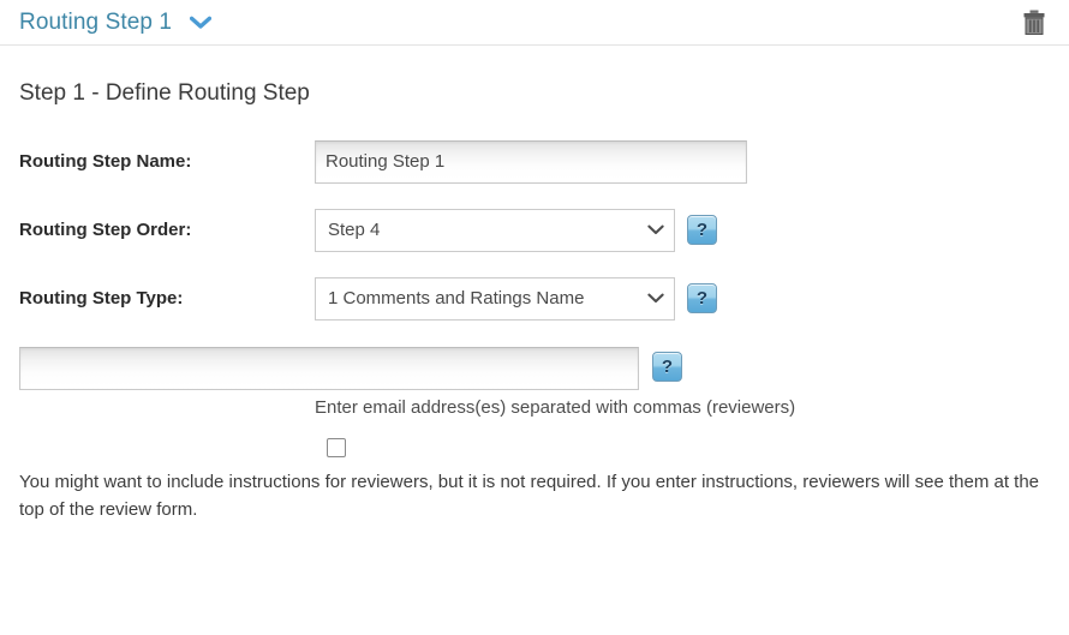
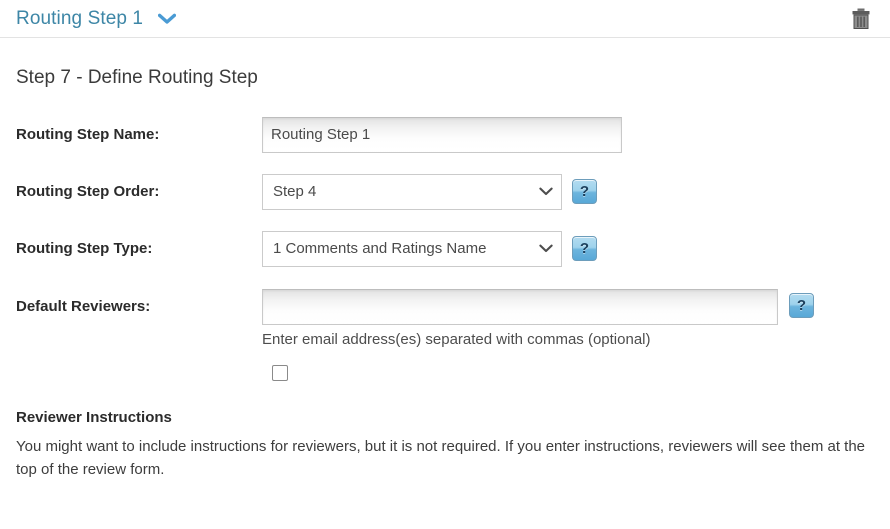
  Routing Step 1
- Step 1 - Define Routing Step
+ Step 7 - Define Routing Step
  Routing Step Name:
  Routing Step 1
  Routing Step Order:
  Step 4
  ?
  Routing Step Type:
  1 Comments and Ratings Name
  ?
+ Default Reviewers:
  ?
- Enter email address(es) separated with commas (reviewers)
+ Enter email address(es) separated with commas (optional)
+ Reviewer Instructions
  You might want to include instructions for reviewers, but it is not required. If you enter instructions, reviewers will see them at the top of the review form.
